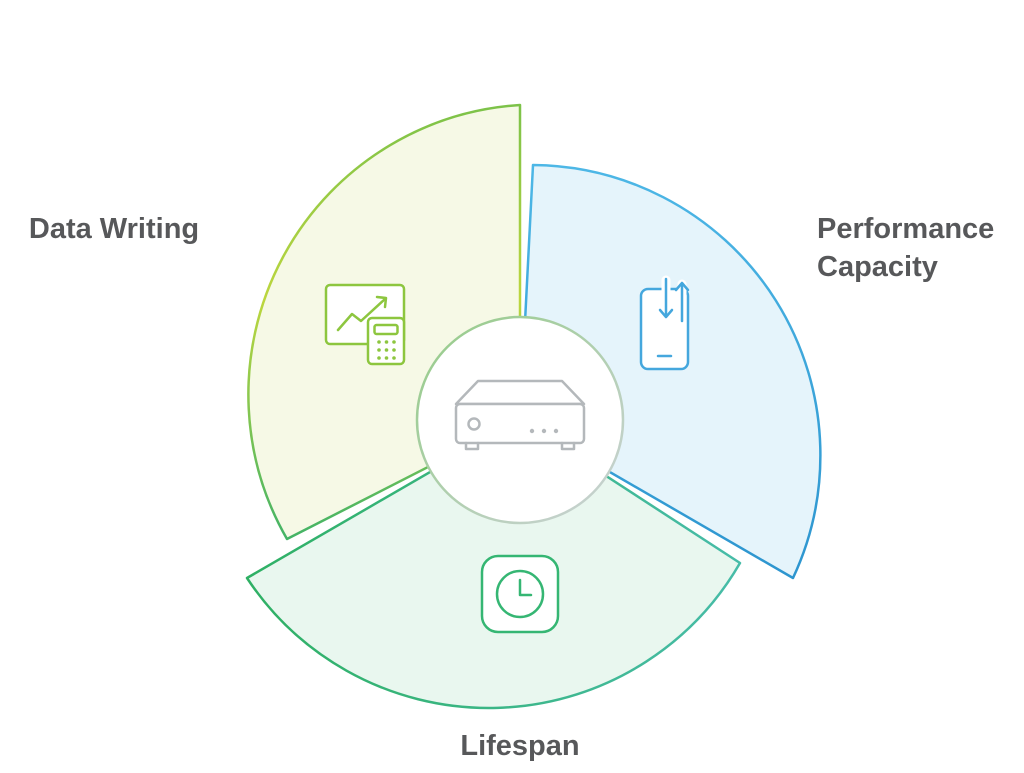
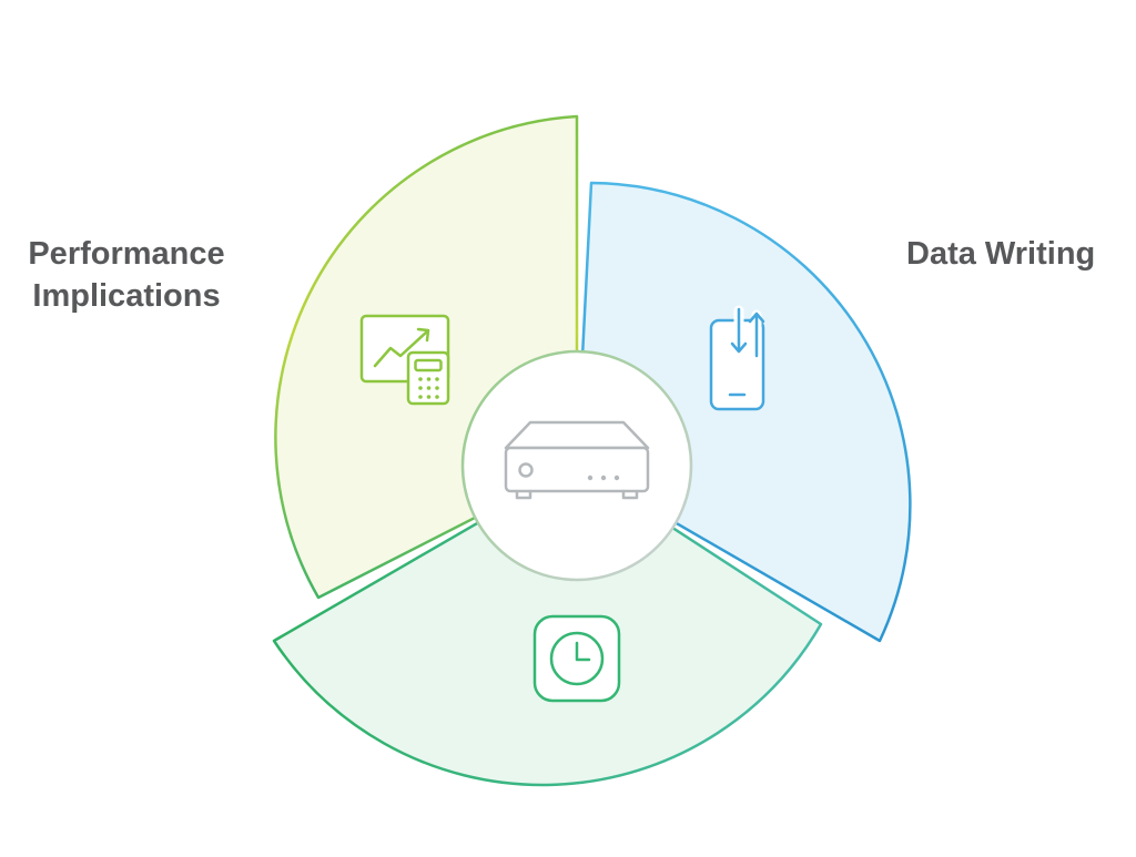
- Data Writing
+ Performance
+ Implications
- Performance
+ Data Writing
- Capacity
- Lifespan
